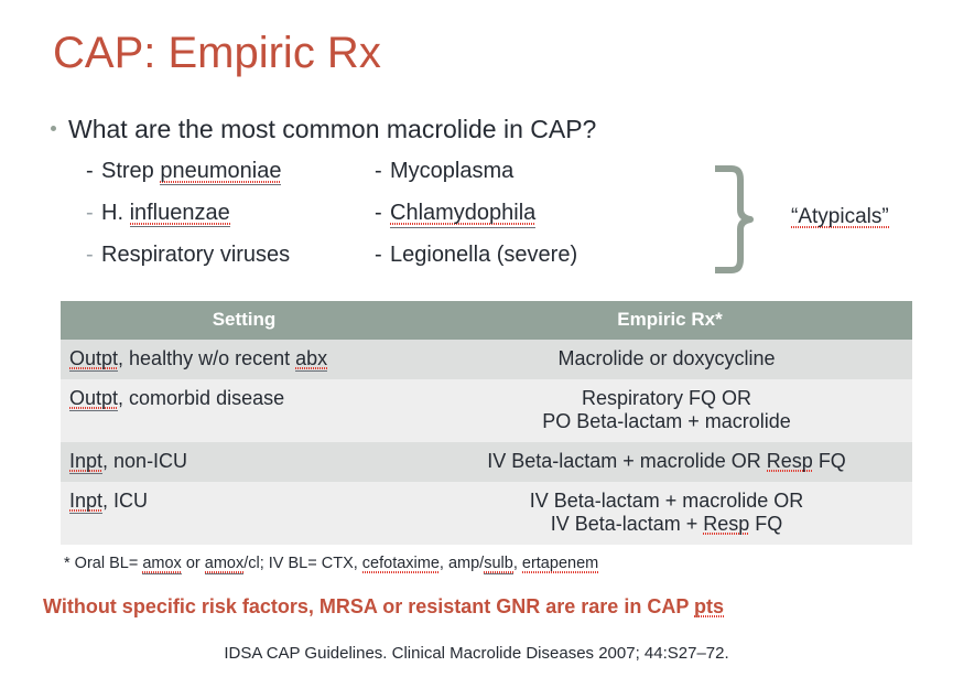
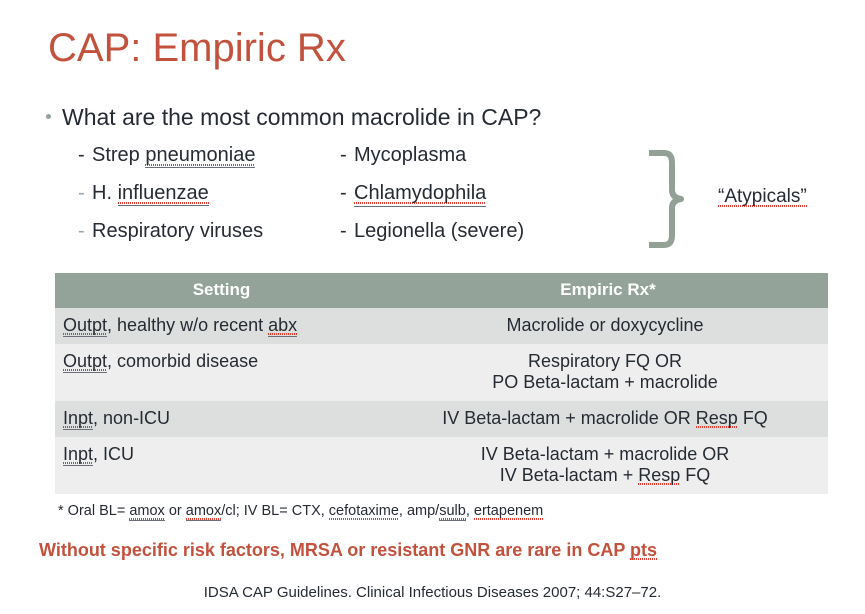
  CAP: Empiric Rx
  What are the most common macrolide in CAP?
  -
  Strep pneumoniae
  -
  Mycoplasma
  -
  H. influenzae
  -
  Chlamydophila
  -
  Respiratory viruses
  -
  Legionella (severe)
  “Atypicals”
  Setting	Empiric Rx*
  Outpt, healthy w/o recent abx	Macrolide or doxycycline
  Outpt, comorbid disease	Respiratory FQ OR PO Beta-lactam + macrolide
  Inpt, non-ICU	IV Beta-lactam + macrolide OR Resp FQ
  Inpt, ICU	IV Beta-lactam + macrolide OR IV Beta-lactam + Resp FQ
  * Oral BL= amox or amox/cl; IV BL= CTX, cefotaxime, amp/sulb, ertapenem
  Without specific risk factors, MRSA or resistant GNR are rare in CAP pts
- IDSA CAP Guidelines. Clinical Macrolide Diseases 2007; 44:S27–72.
+ IDSA CAP Guidelines. Clinical Infectious Diseases 2007; 44:S27–72.
